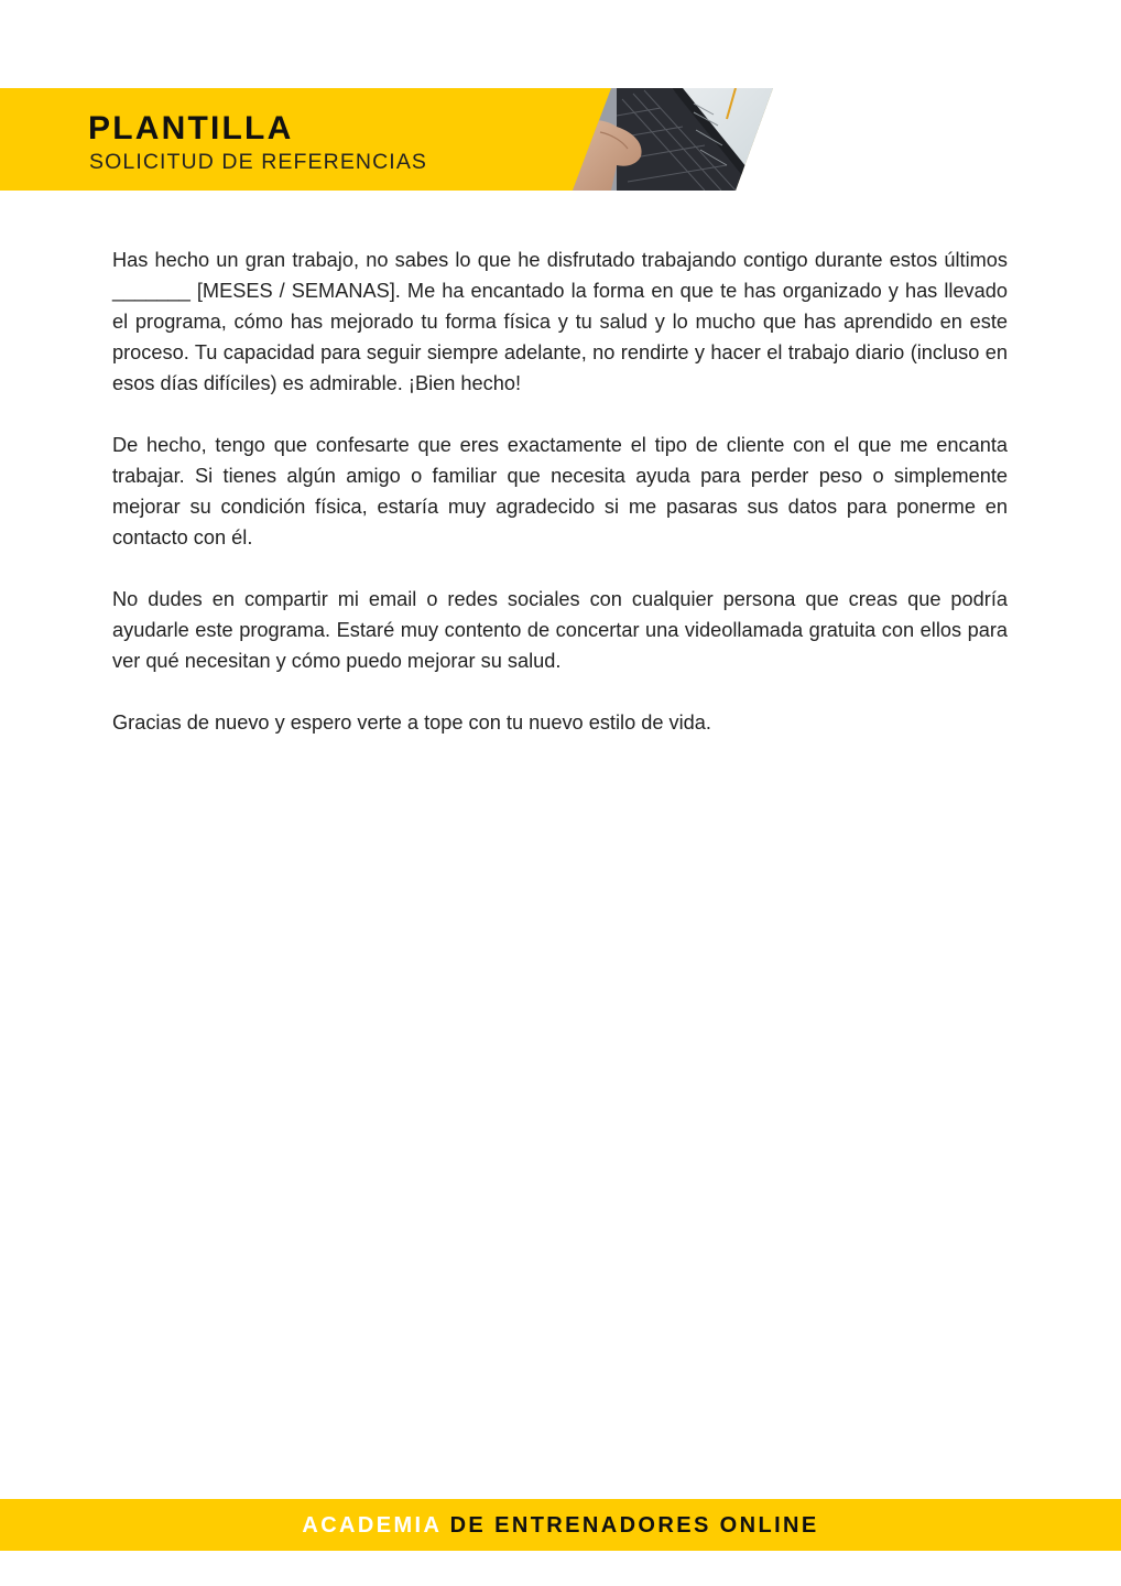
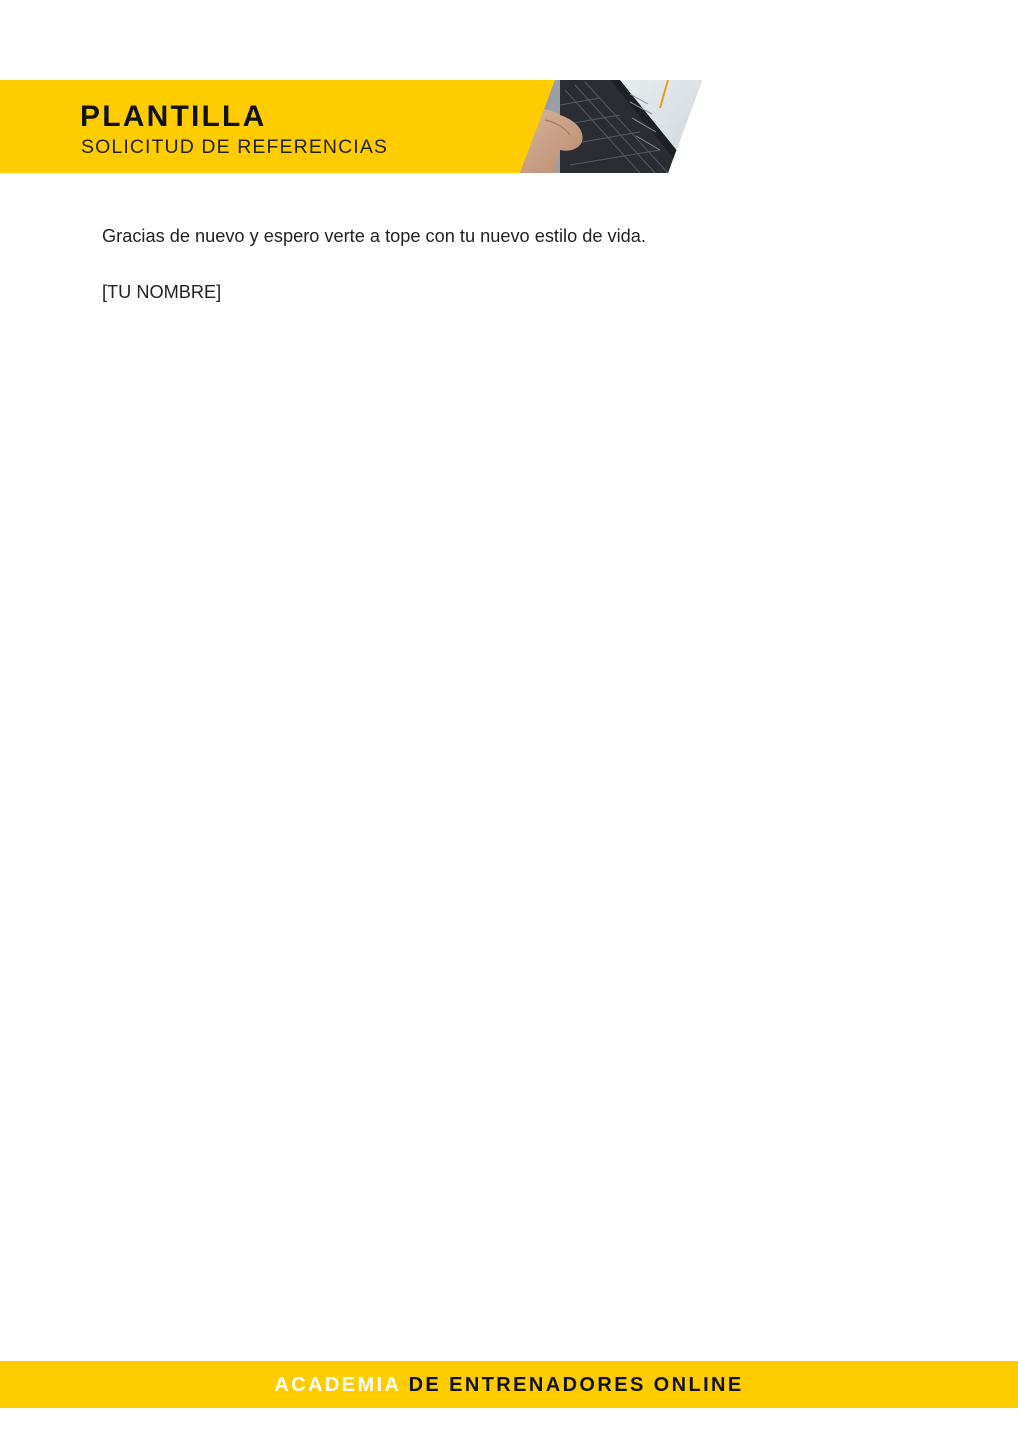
  PLANTILLA
  SOLICITUD DE REFERENCIAS
- Has hecho un gran trabajo, no sabes lo que he disfrutado trabajando contigo durante estos últimos _______ [MESES / SEMANAS]. Me ha encantado la forma en que te has organizado y has llevado el programa, cómo has mejorado tu forma física y tu salud y lo mucho que has aprendido en este proceso. Tu capacidad para seguir siempre adelante, no rendirte y hacer el trabajo diario (incluso en esos días difíciles) es admirable. ¡Bien hecho!
- De hecho, tengo que confesarte que eres exactamente el tipo de cliente con el que me encanta trabajar. Si tienes algún amigo o familiar que necesita ayuda para perder peso o simplemente mejorar su condición física, estaría muy agradecido si me pasaras sus datos para ponerme en contacto con él.
- No dudes en compartir mi email o redes sociales con cualquier persona que creas que podría ayudarle este programa. Estaré muy contento de concertar una videollamada gratuita con ellos para ver qué necesitan y cómo puedo mejorar su salud.
  Gracias de nuevo y espero verte a tope con tu nuevo estilo de vida.
+ [TU NOMBRE]
  ACADEMIA DE ENTRENADORES ONLINE
